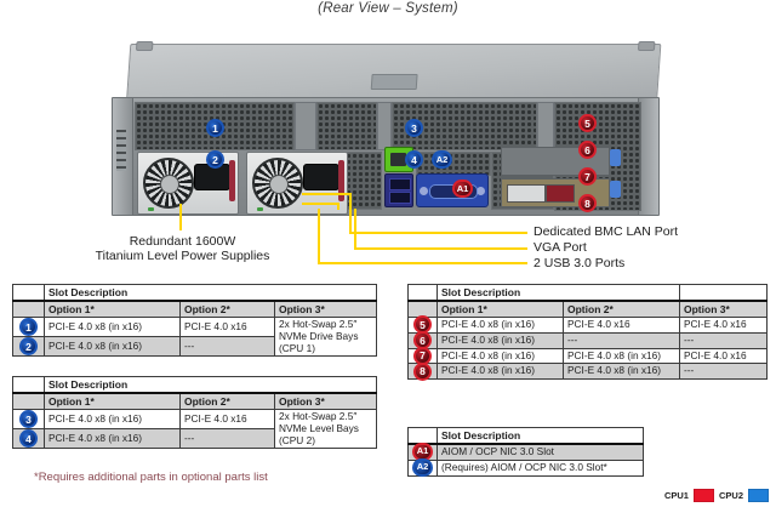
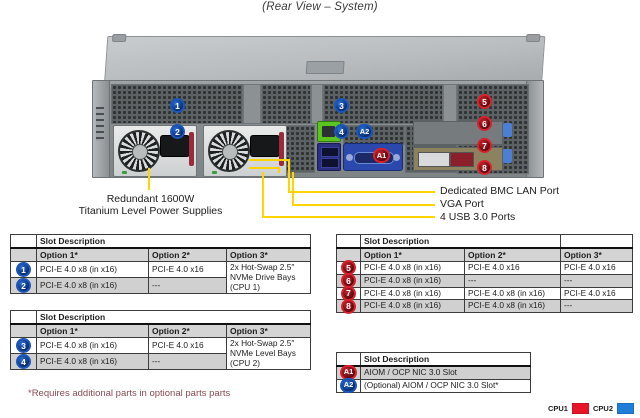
  (Rear View – System)
  1
  2
  3
  4
  5
  6
  7
  8
  A1
  A2
  Redundant 1600W
  Titanium Level Power Supplies
  Dedicated BMC LAN Port
  VGA Port
- 2 USB 3.0 Ports
+ 4 USB 3.0 Ports
  	Slot Description
  	Option 1*	Option 2*	Option 3*
  1	PCI-E 4.0 x8 (in x16)	PCI-E 4.0 x16	2x Hot-Swap 2.5″ NVMe Drive Bays (CPU 1)
  2	PCI-E 4.0 x8 (in x16)	---
  	Slot Description
  	Option 1*	Option 2*	Option 3*
  3	PCI-E 4.0 x8 (in x16)	PCI-E 4.0 x16	2x Hot-Swap 2.5″ NVMe Level Bays (CPU 2)
  4	PCI-E 4.0 x8 (in x16)	---
- *Requires additional parts in optional parts list
+ *Requires additional parts in optional parts parts
  	Slot Description
  	Option 1*	Option 2*	Option 3*
  5	PCI-E 4.0 x8 (in x16)	PCI-E 4.0 x16	PCI-E 4.0 x16
  6	PCI-E 4.0 x8 (in x16)	---	---
  7	PCI-E 4.0 x8 (in x16)	PCI-E 4.0 x8 (in x16)	PCI-E 4.0 x16
  8	PCI-E 4.0 x8 (in x16)	PCI-E 4.0 x8 (in x16)	---
  	Slot Description
  A1	AIOM / OCP NIC 3.0 Slot
- A2	(Requires) AIOM / OCP NIC 3.0 Slot*
+ A2	(Optional) AIOM / OCP NIC 3.0 Slot*
  CPU1
  CPU2
